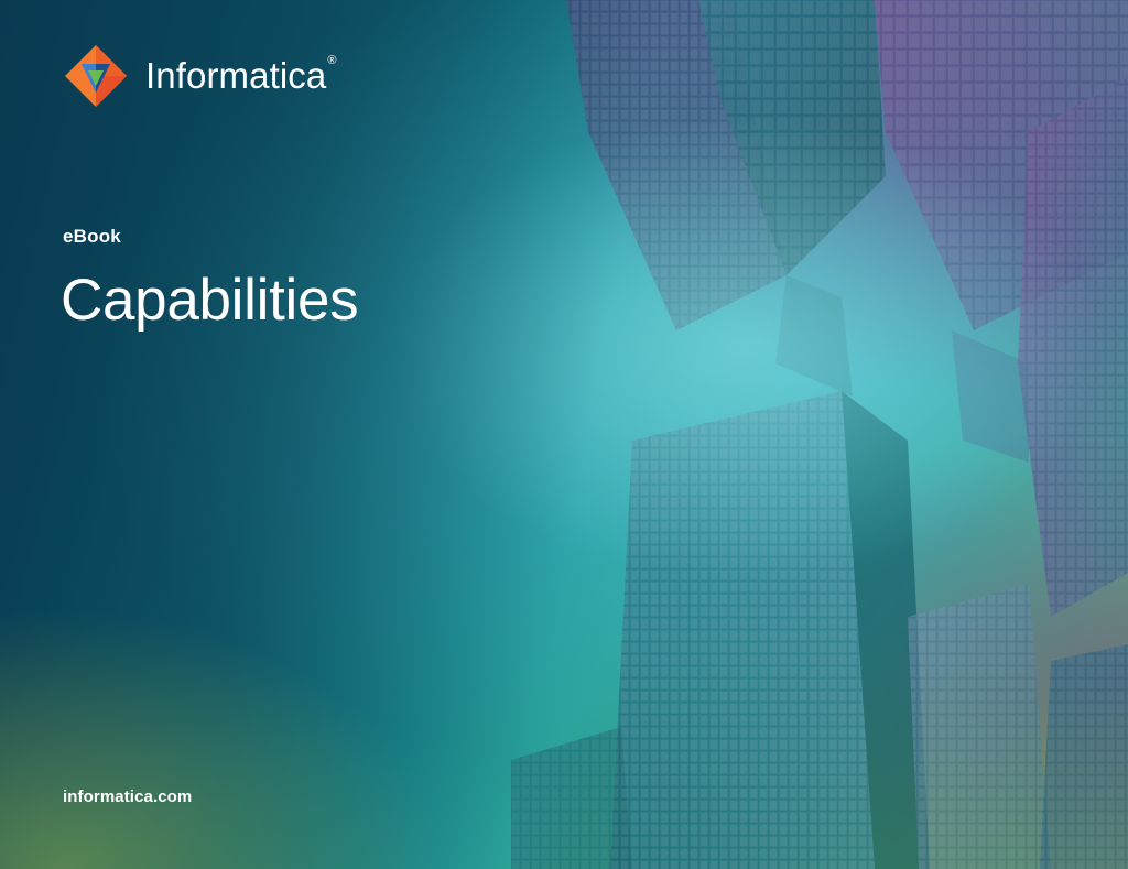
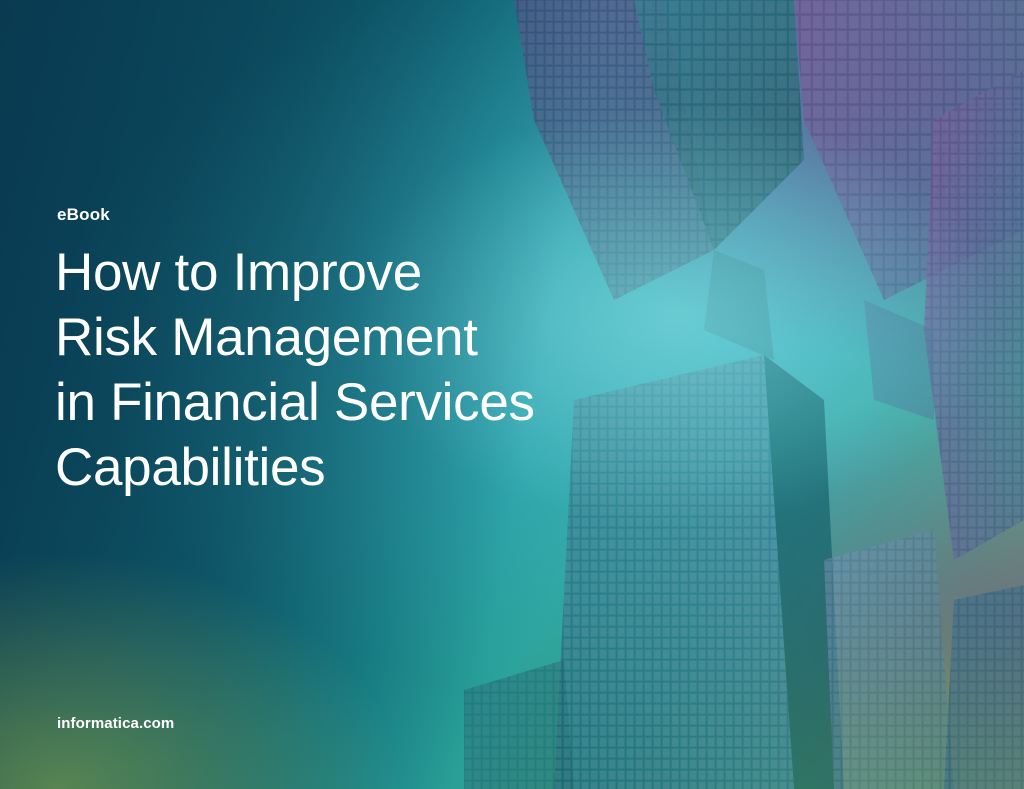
- Informatica®
  eBook
+ How to Improve
+ Risk Management
+ in Financial Services
  Capabilities
  informatica.com
